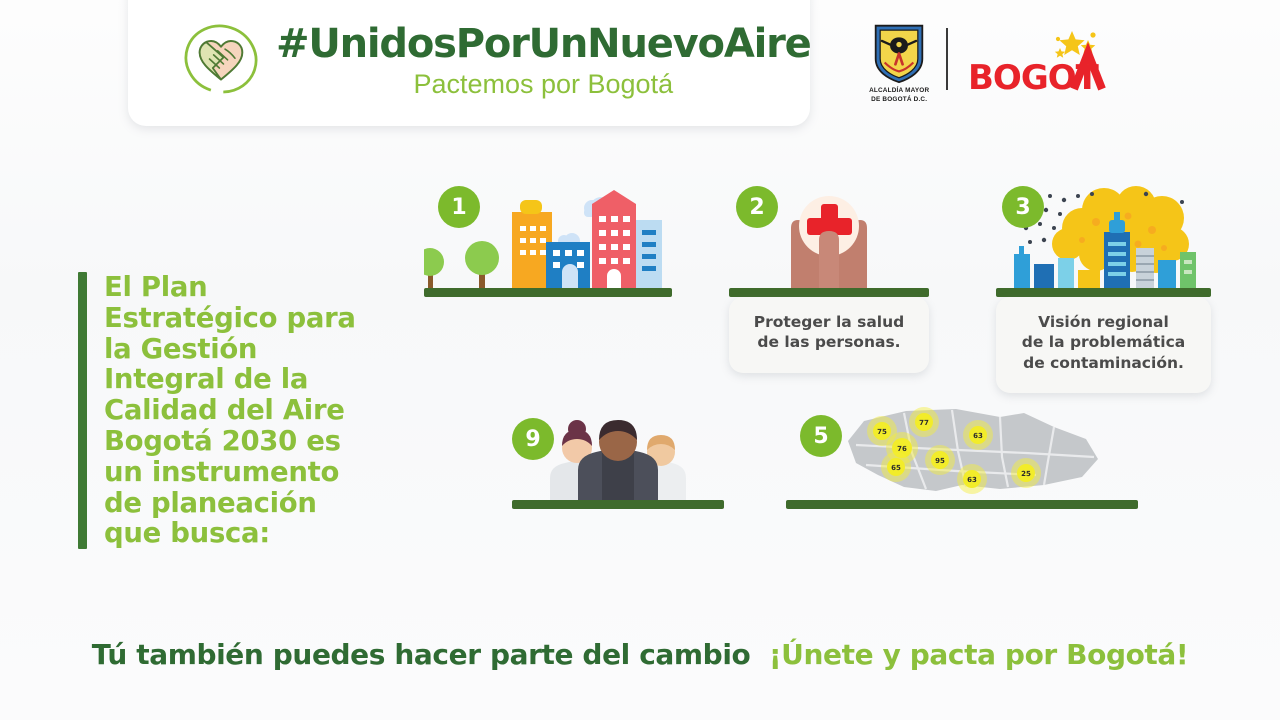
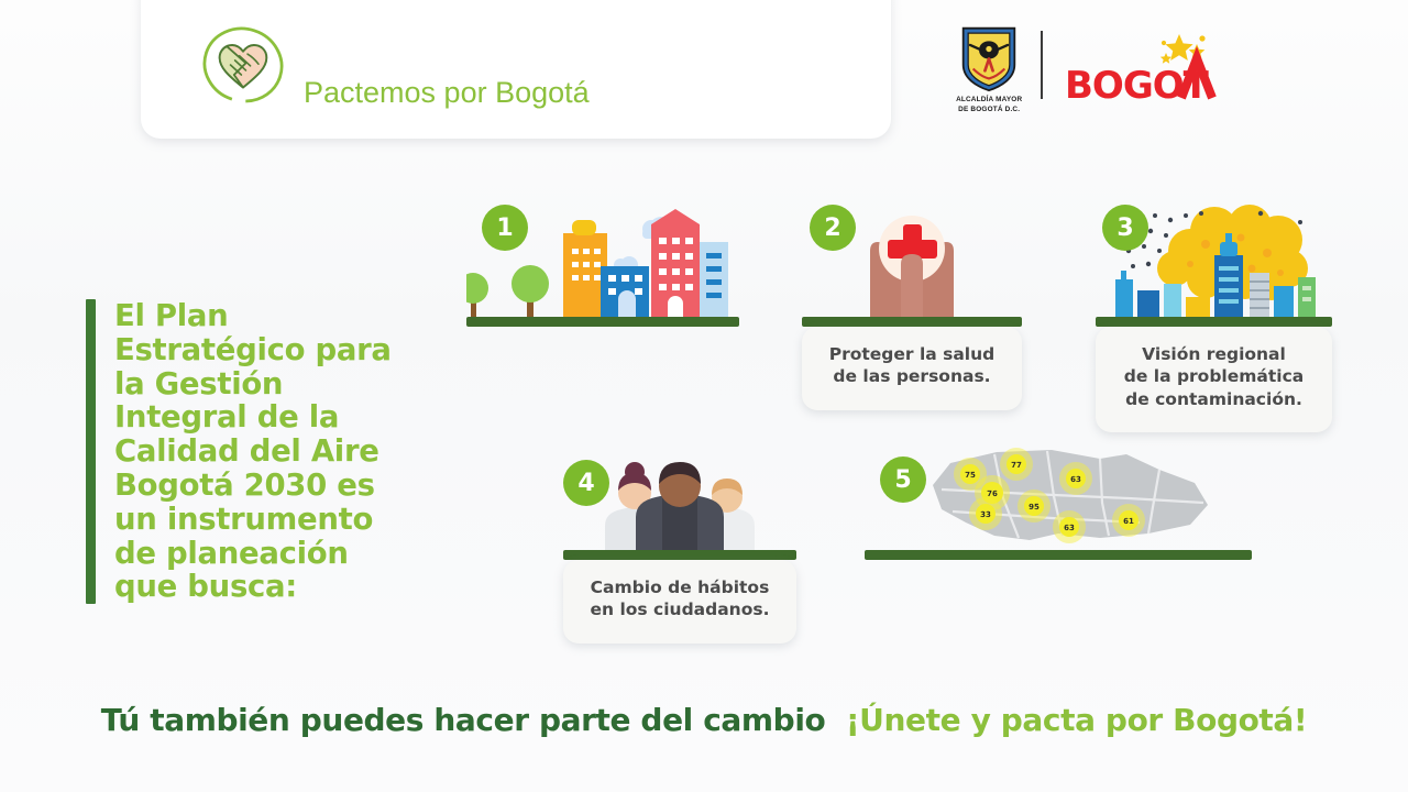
- #UnidosPorUnNuevoAire
  Pactemos por Bogotá
  BOGOT
  El Plan
  Estratégico para
  la Gestión
  Integral de la
  Calidad del Aire
  Bogotá 2030 es
  un instrumento
  de planeación
  que busca:
  1
  2
  Proteger la salud
  de las personas.
  3
  Visión regional
  de la problemática
  de contaminación.
- 9
+ 4
+ Cambio de hábitos
+ en los ciudadanos.
  5
  75
  77
  76
  63
- 65
+ 33
  95
  63
- 25
+ 61
  Tú también puedes hacer parte del cambio ¡Únete y pacta por Bogotá!
